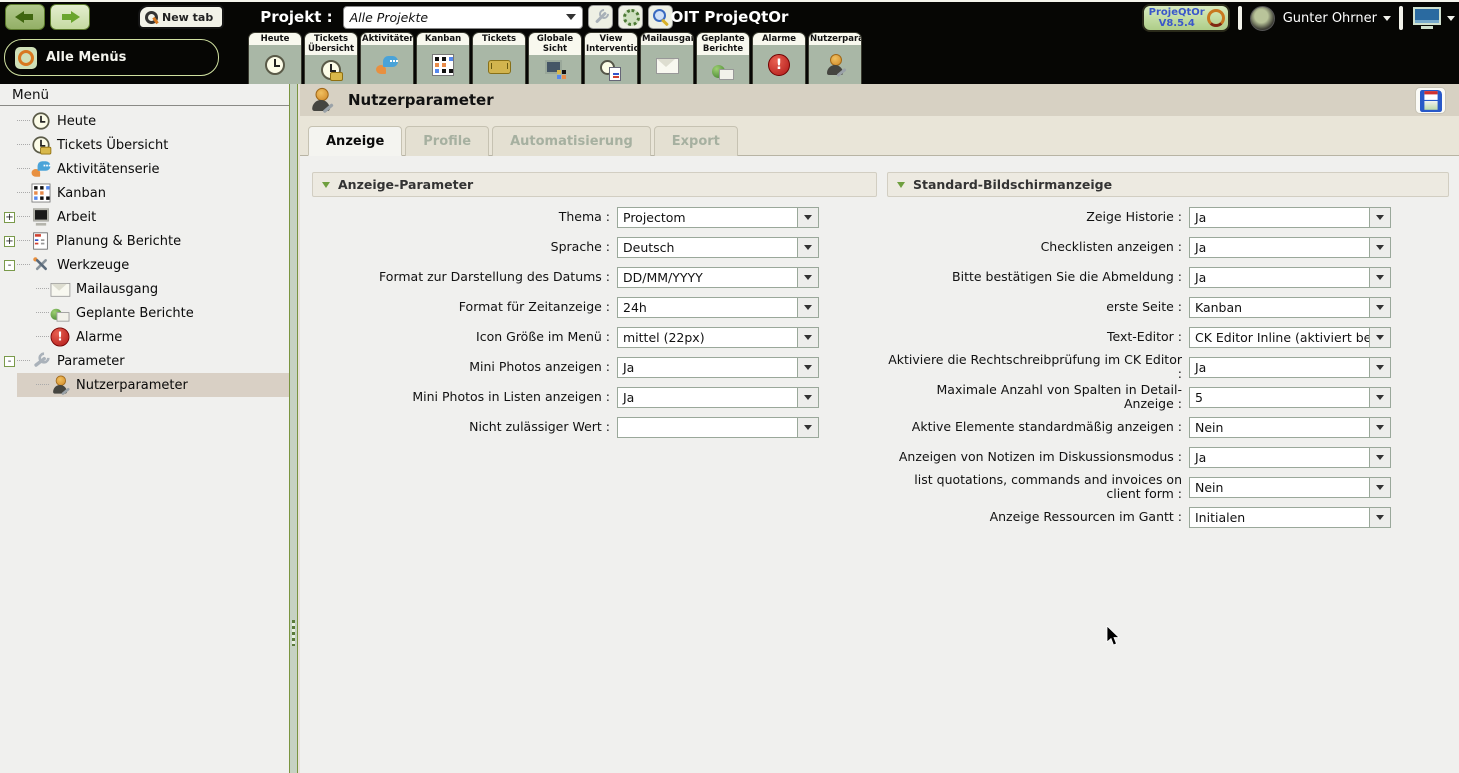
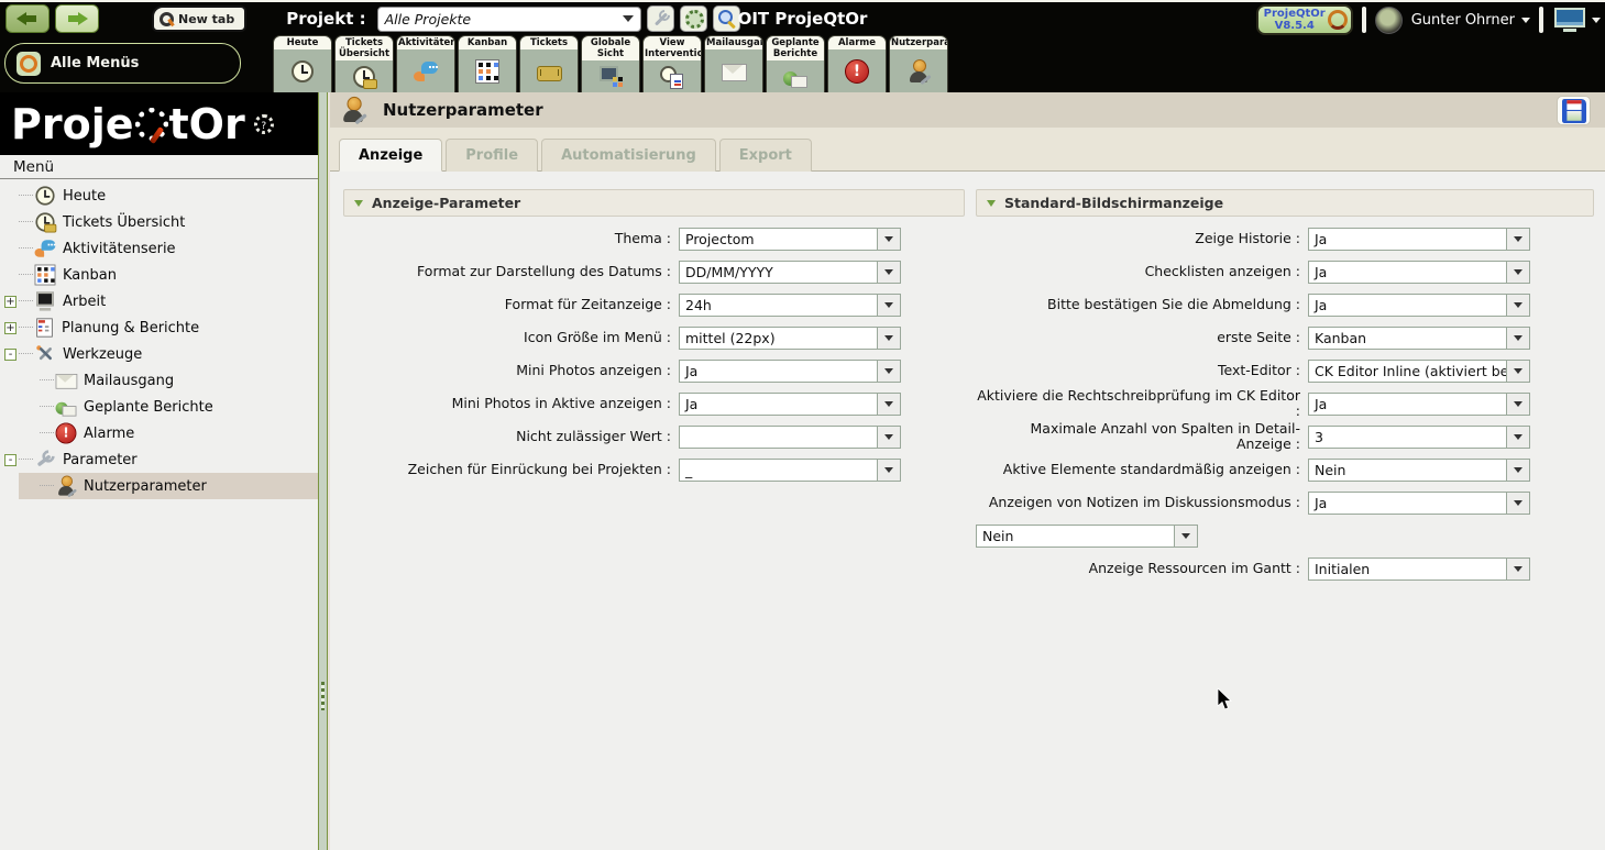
  New tab
  Projekt :
  Alle Projekte
  OIT ProjeQtOr
  ProjeQtOr
  V8.5.4
  Gunter Ohrner
  Alle Menüs
  Heute
  Tickets Übersicht
  Kanban
  Tickets
  Globale Sicht
  View Interventio
  Mailausga
  Geplante Berichte
  Alarme
+ Proje
+ tOr
+ ?
  Menü
  Heute
  Tickets Übersicht
  Aktivitätenserie
  Kanban
  +
  Arbeit
  +
  Planung & Berichte
  -
  Werkzeuge
  Mailausgang
  Geplante Berichte
  Alarme
  -
  Parameter
  Nutzerparameter
  Nutzerparameter
  Anzeige
  Profile
  Automatisierung
  Export
  Anzeige-Parameter
  Thema :
  Projectom
- Sprache :
- Deutsch
  Format zur Darstellung des Datums :
  DD/MM/YYYY
  Format für Zeitanzeige :
  24h
  Icon Größe im Menü :
  mittel (22px)
  Mini Photos anzeigen :
  Ja
- Mini Photos in Listen anzeigen :
+ Mini Photos in Aktive anzeigen :
  Ja
  Nicht zulässiger Wert :
+ Zeichen für Einrückung bei Projekten :
+ _
  Standard-Bildschirmanzeige
  Zeige Historie :
  Ja
  Checklisten anzeigen :
  Ja
  Bitte bestätigen Sie die Abmeldung :
  Ja
  erste Seite :
  Kanban
  Text-Editor :
  CK Editor Inline (aktiviert be
  Aktiviere die Rechtschreibprüfung im CK Editor :
  Ja
  Maximale Anzahl von Spalten in Detail-Anzeige :
- 5
+ 3
  Aktive Elemente standardmäßig anzeigen :
  Nein
  Anzeigen von Notizen im Diskussionsmodus :
  Ja
- list quotations, commands and invoices on client form :
  Nein
  Anzeige Ressourcen im Gantt :
  Initialen
